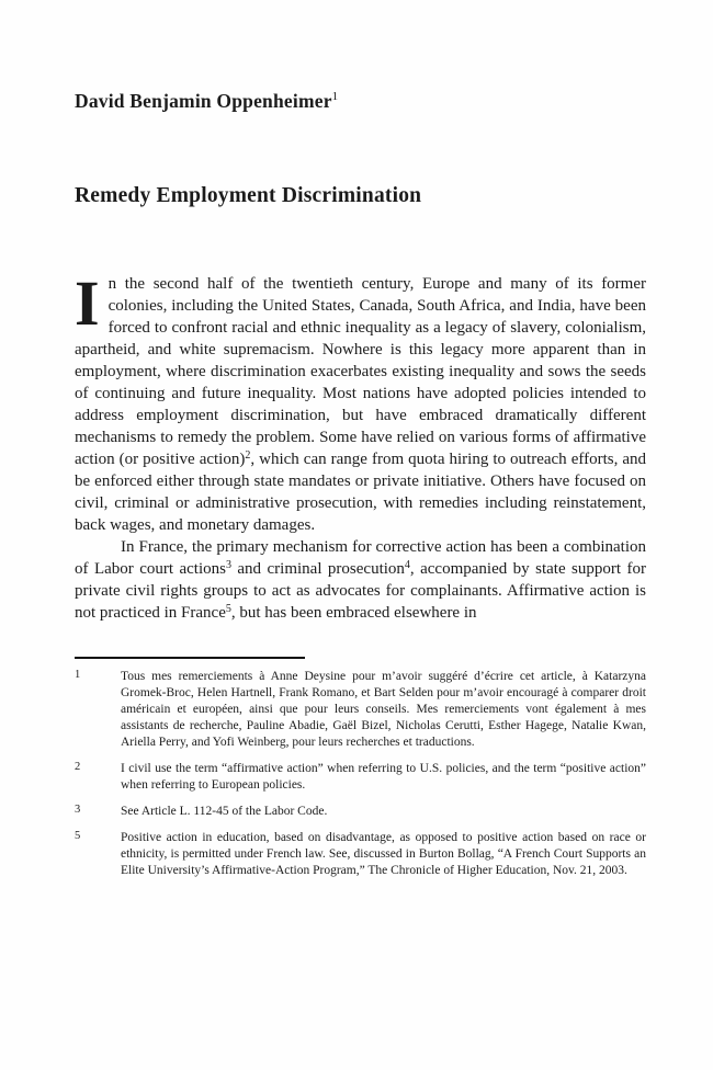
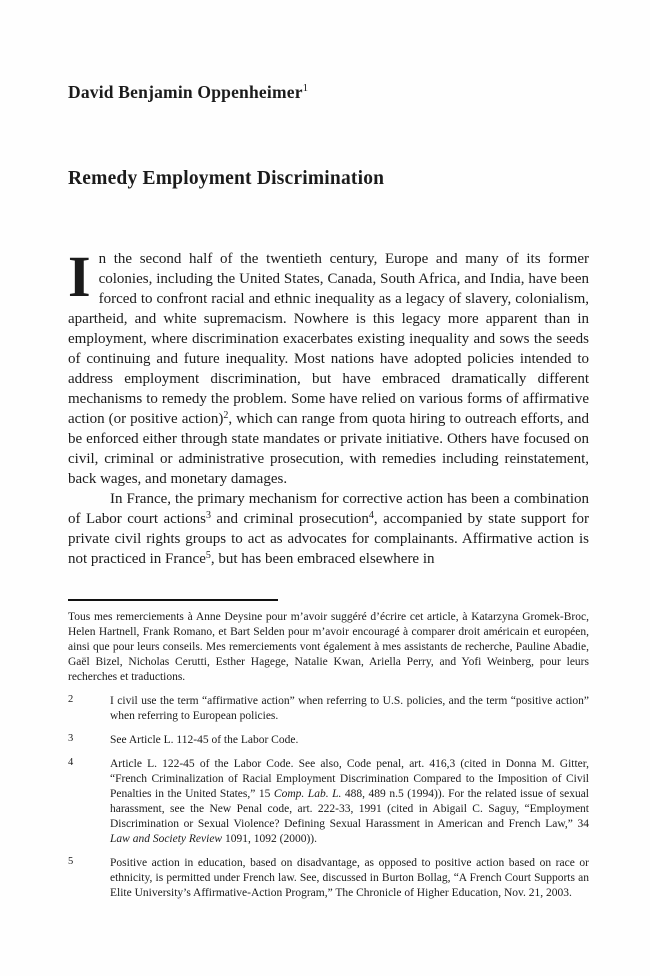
  David Benjamin Oppenheimer1
  Remedy Employment Discrimination
  I
  n the second half of the twentieth century, Europe and many of its former colonies, including the United States, Canada, South Africa, and India, have been forced to confront racial and ethnic inequality as a legacy of slavery, colonialism, apartheid, and white supremacism. Nowhere is this legacy more apparent than in employment, where discrimination exacerbates existing inequality and sows the seeds of continuing and future inequality. Most nations have adopted policies intended to address employment discrimination, but have embraced dramatically different mechanisms to remedy the problem. Some have relied on various forms of affirmative action (or positive action)2, which can range from quota hiring to outreach efforts, and be enforced either through state mandates or private initiative. Others have focused on civil, criminal or administrative prosecution, with remedies including reinstatement, back wages, and monetary damages.
  In France, the primary mechanism for corrective action has been a combination of Labor court actions3 and criminal prosecution4, accompanied by state support for private civil rights groups to act as advocates for complainants. Affirmative action is not practiced in France5, but has been embraced elsewhere in
- 1
  Tous mes remerciements à Anne Deysine pour m’avoir suggéré d’écrire cet article, à Katarzyna Gromek-Broc, Helen Hartnell, Frank Romano, et Bart Selden pour m’avoir encouragé à comparer droit américain et européen, ainsi que pour leurs conseils. Mes remerciements vont également à mes assistants de recherche, Pauline Abadie, Gaël Bizel, Nicholas Cerutti, Esther Hagege, Natalie Kwan, Ariella Perry, and Yofi Weinberg, pour leurs recherches et traductions.
  2
  I civil use the term “affirmative action” when referring to U.S. policies, and the term “positive action” when referring to European policies.
  3
  See Article L. 112-45 of the Labor Code.
+ 4
+ Article L. 122-45 of the Labor Code. See also, Code penal, art. 416,3 (cited in Donna M. Gitter, “French Criminalization of Racial Employment Discrimination Compared to the Imposition of Civil Penalties in the United States,” 15 Comp. Lab. L. 488, 489 n.5 (1994)). For the related issue of sexual harassment, see the New Penal code, art. 222-33, 1991 (cited in Abigail C. Saguy, “Employment Discrimination or Sexual Violence? Defining Sexual Harassment in American and French Law,” 34 Law and Society Review 1091, 1092 (2000)).
  5
  Positive action in education, based on disadvantage, as opposed to positive action based on race or ethnicity, is permitted under French law. See, discussed in Burton Bollag, “A French Court Supports an Elite University’s Affirmative-Action Program,” The Chronicle of Higher Education, Nov. 21, 2003.
